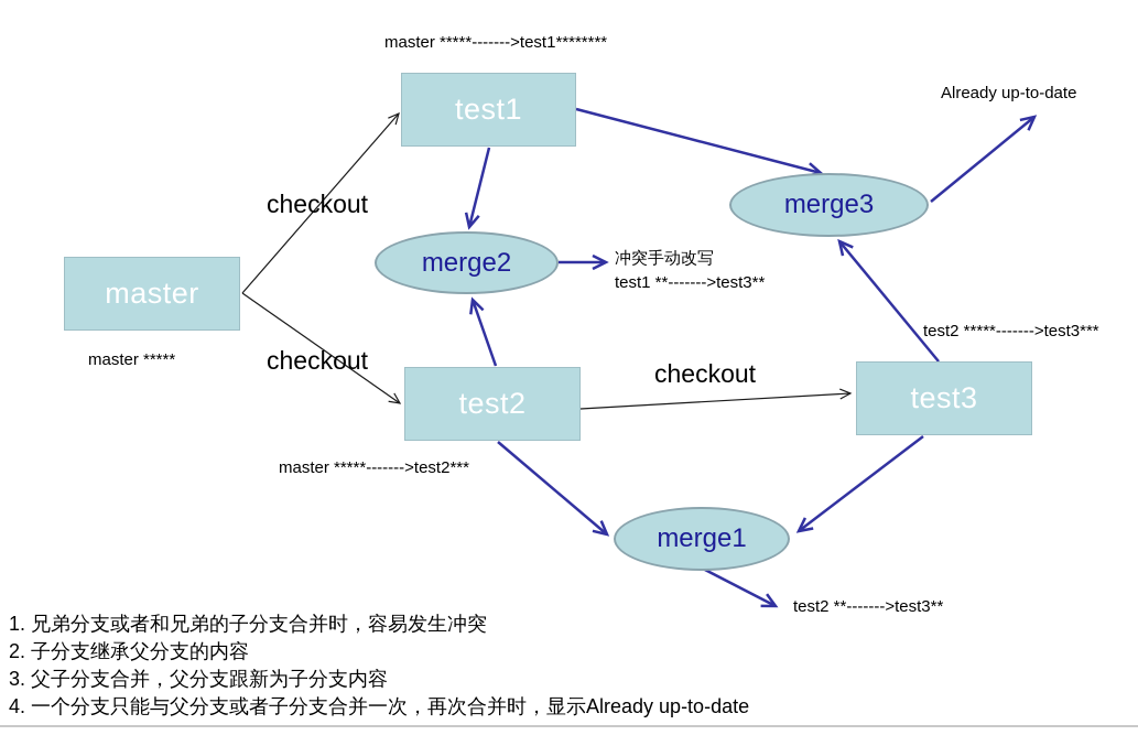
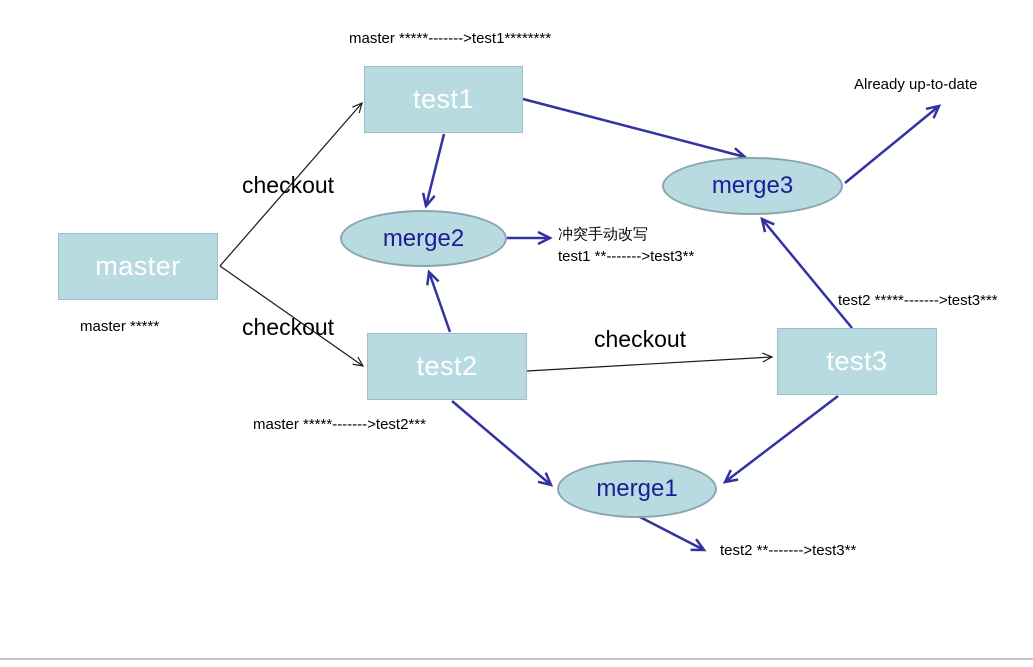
  master
  test1
  test2
  test3
  merge2
  merge3
  merge1
  master *****------->test1********
  Already up-to-date
  checkout
  checkout
  checkout
  master *****
  冲突手动改写
  test1 **------->test3**
  test2 *****------->test3***
  master *****------->test2***
  test2 **------->test3**
- 1. 兄弟分支或者和兄弟的子分支合并时，容易发生冲突
- 2. 子分支继承父分支的内容
- 3. 父子分支合并，父分支跟新为子分支内容
- 4. 一个分支只能与父分支或者子分支合并一次，再次合并时，显示Already up-to-date
